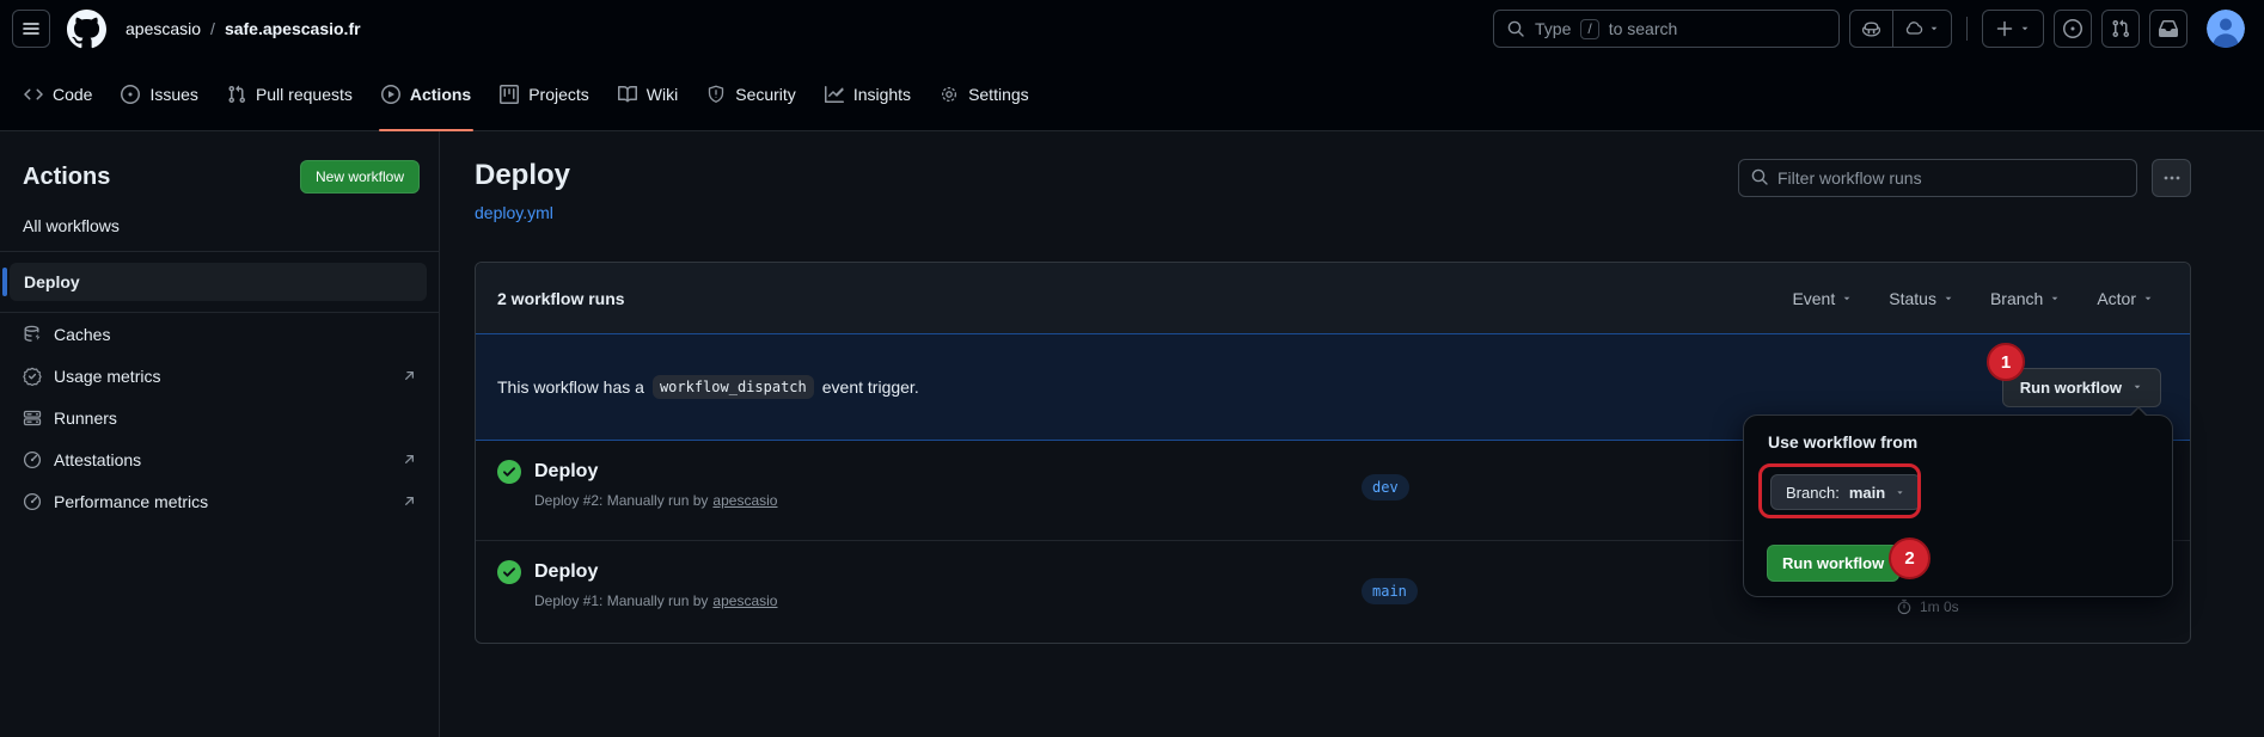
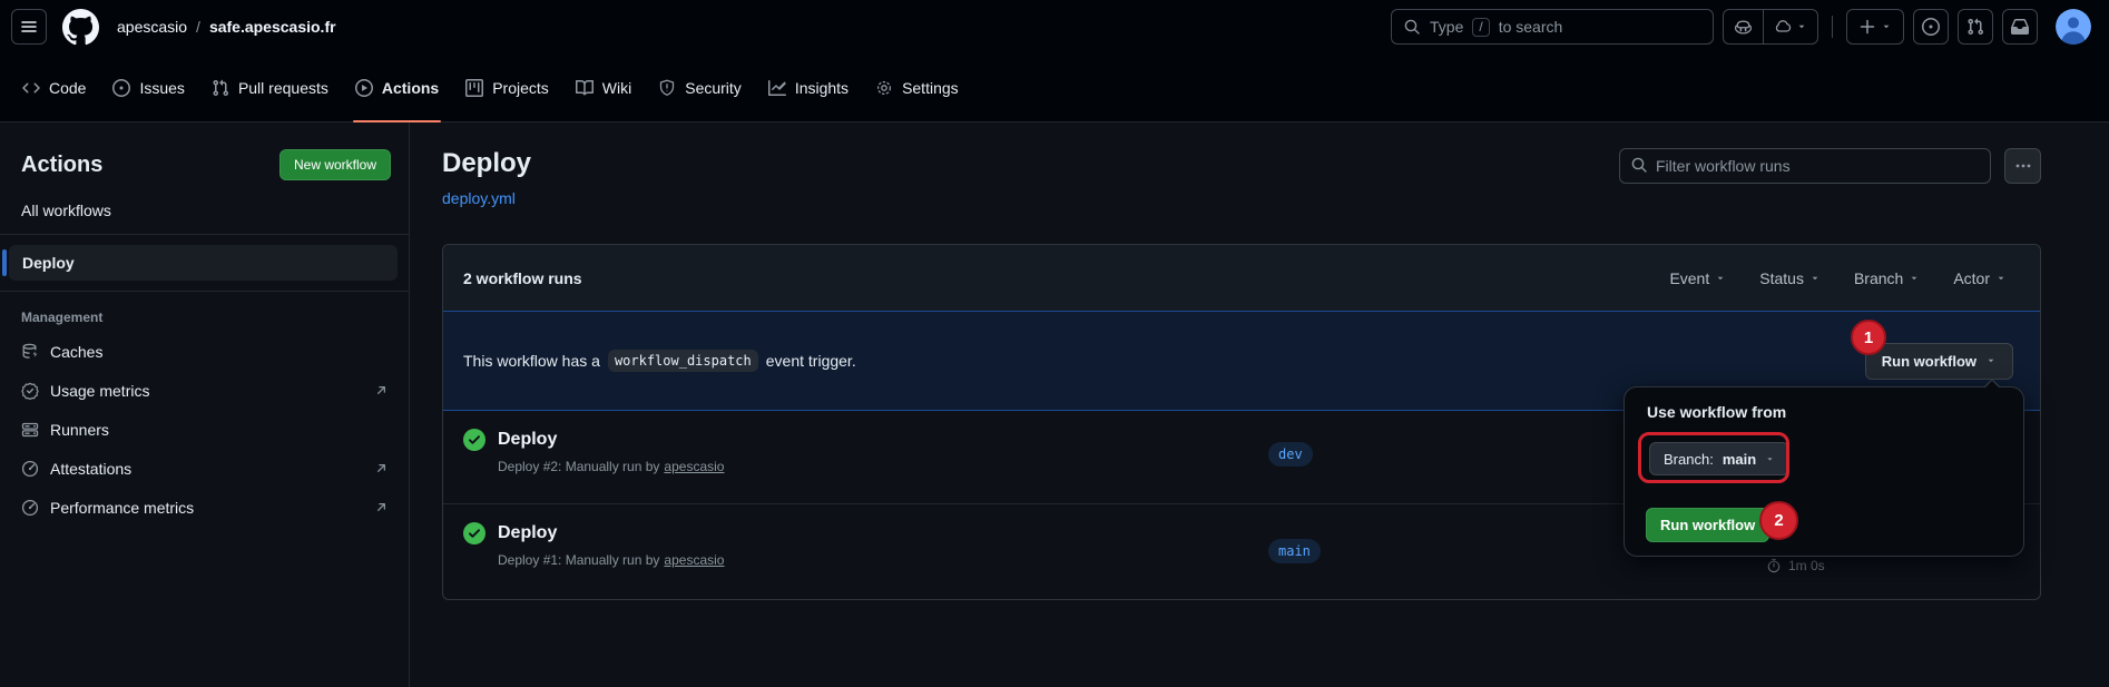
  apescasio
  /
  safe.apescasio.fr
  Type
  /
  to search
  Code
  Issues
  Pull requests
  Actions
  Projects
  Wiki
  Security
  Insights
  Settings
  Actions
  New workflow
  All workflows
  Deploy
+ Management
  Caches
  Usage metrics
  Runners
  Attestations
  Performance metrics
  Deploy
  deploy.yml
  Filter workflow runs
  2 workflow runs
  Event
  Status
  Branch
  Actor
  This workflow has a
  workflow_dispatch
  event trigger.
  Run workflow
  Deploy
  Deploy #2: Manually run by
  apescasio
  dev
  Deploy
  Deploy #1: Manually run by
  apescasio
  main
  1m 0s
  Use workflow from
  Branch:
  main
  Run workflow
  1
  2
